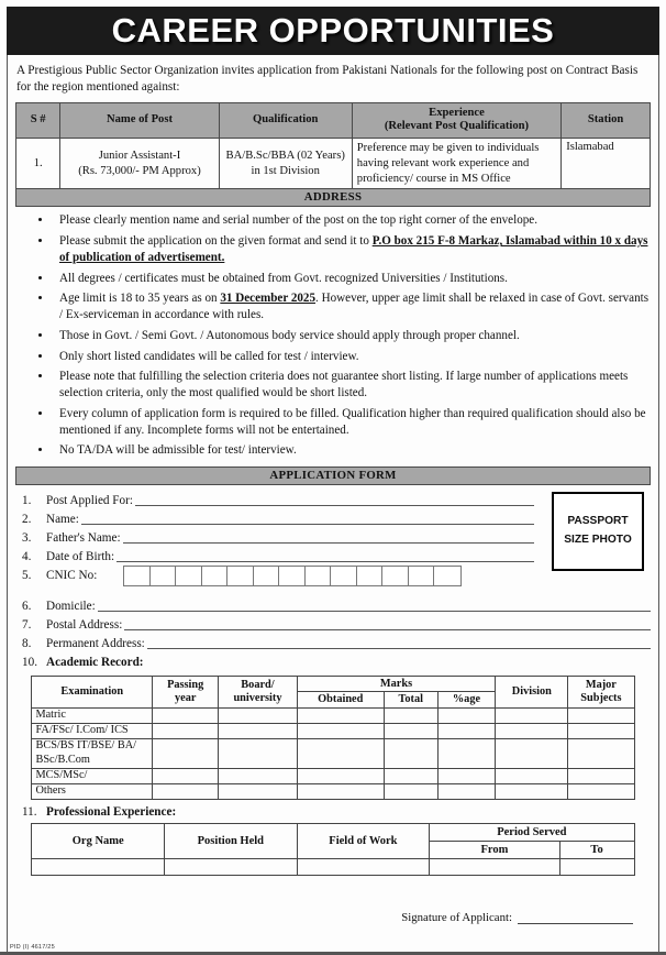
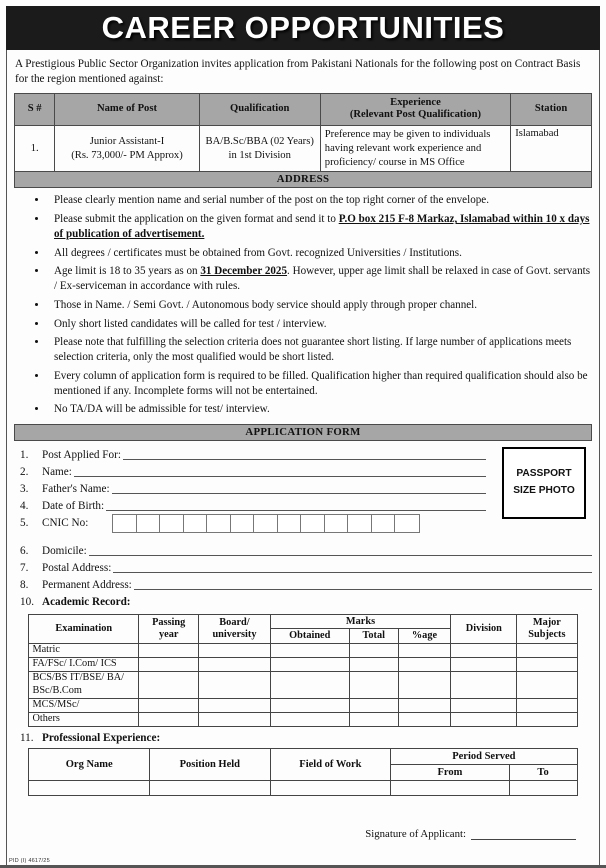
  CAREER OPPORTUNITIES
  A Prestigious Public Sector Organization invites application from Pakistani Nationals for the following post on Contract Basis for the region mentioned against:
  S #	Name of Post	Qualification	Experience (Relevant Post Qualification)	Station
  1.	Junior Assistant-I (Rs. 73,000/- PM Approx)	BA/B.Sc/BBA (02 Years) in 1st Division	Preference may be given to individuals having relevant work experience and proficiency/ course in MS Office	Islamabad
  ADDRESS
  Please clearly mention name and serial number of the post on the top right corner of the envelope.
  Please submit the application on the given format and send it to P.O box 215 F-8 Markaz, Islamabad within 10 x days of publication of advertisement.
  All degrees / certificates must be obtained from Govt. recognized Universities / Institutions.
  Age limit is 18 to 35 years as on 31 December 2025. However, upper age limit shall be relaxed in case of Govt. servants / Ex-serviceman in accordance with rules.
- Those in Govt. / Semi Govt. / Autonomous body service should apply through proper channel.
+ Those in Name. / Semi Govt. / Autonomous body service should apply through proper channel.
  Only short listed candidates will be called for test / interview.
  Please note that fulfilling the selection criteria does not guarantee short listing. If large number of applications meets selection criteria, only the most qualified would be short listed.
  Every column of application form is required to be filled. Qualification higher than required qualification should also be mentioned if any. Incomplete forms will not be entertained.
  No TA/DA will be admissible for test/ interview.
  APPLICATION FORM
  PASSPORT
  SIZE PHOTO
  1.
  Post Applied For:
  2.
  Name:
  3.
  Father's Name:
  4.
  Date of Birth:
  5.
  CNIC No:
  6.
  Domicile:
  7.
  Postal Address:
  8.
  Permanent Address:
  10.
  Academic Record:
  Examination	Passing year	Board/ university	Marks	Division	Major Subjects
  Obtained	Total	%age
  Matric
  FA/FSc/ I.Com/ ICS
  BCS/BS IT/BSE/ BA/ BSc/B.Com
  MCS/MSc/
  Others
  11. Professional Experience:
  Org Name	Position Held	Field of Work	Period Served
  From	To
  Signature of Applicant:
